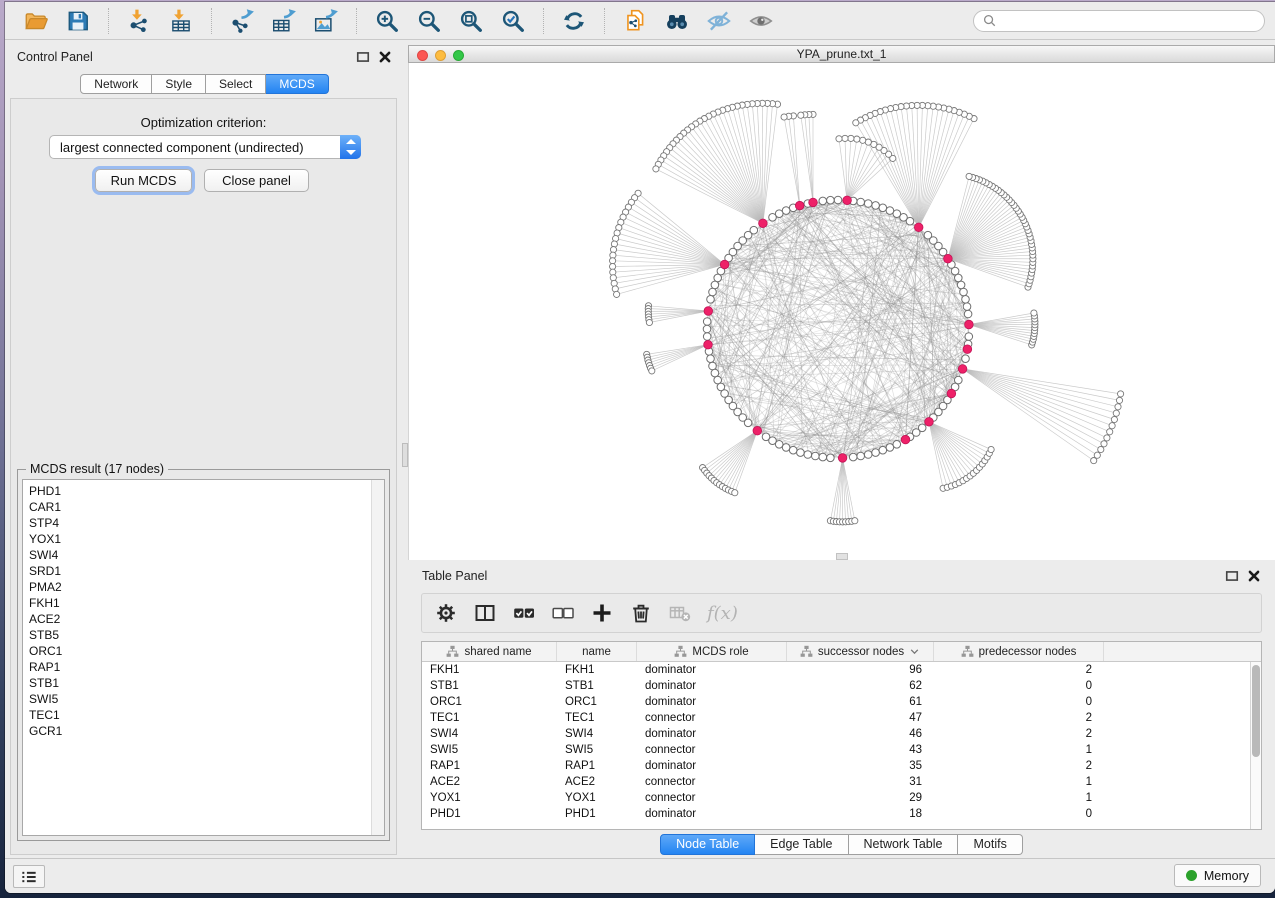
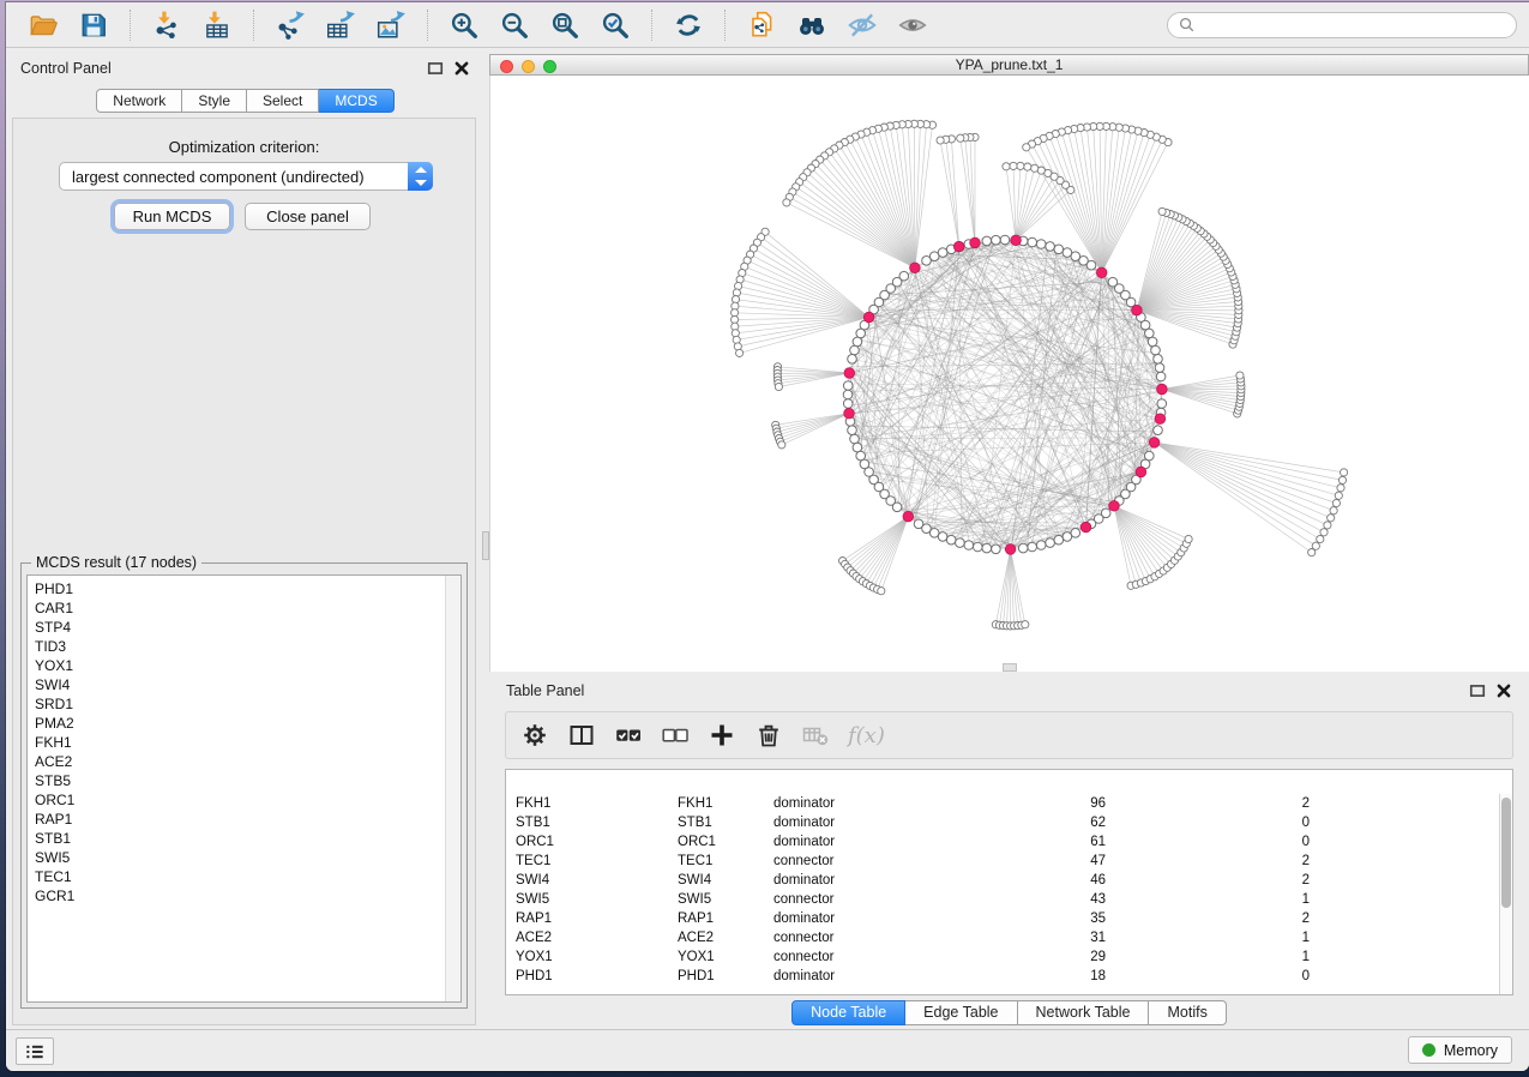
  Control Panel
  Network
  Style
  Select
  MCDS
  Optimization criterion:
  largest connected component (undirected)
  Run MCDS
  Close panel
  MCDS result (17 nodes)
  PHD1
  CAR1
  STP4
+ TID3
  YOX1
  SWI4
  SRD1
  PMA2
  FKH1
  ACE2
  STB5
  ORC1
  RAP1
  STB1
  SWI5
  TEC1
  GCR1
  YPA_prune.txt_1
  Table Panel
  f(x)
- shared name
- name
- MCDS role
- successor nodes
- predecessor nodes
  FKH1
  FKH1
  dominator
  96
  2
  STB1
  STB1
  dominator
  62
  0
  ORC1
  ORC1
  dominator
  61
  0
  TEC1
  TEC1
  connector
  47
  2
  SWI4
  SWI4
  dominator
  46
  2
  SWI5
  SWI5
  connector
  43
  1
  RAP1
  RAP1
  dominator
  35
  2
  ACE2
  ACE2
  connector
  31
  1
  YOX1
  YOX1
  connector
  29
  1
  PHD1
  PHD1
  dominator
  18
  0
  Node Table
  Edge Table
  Network Table
  Motifs
  Memory
